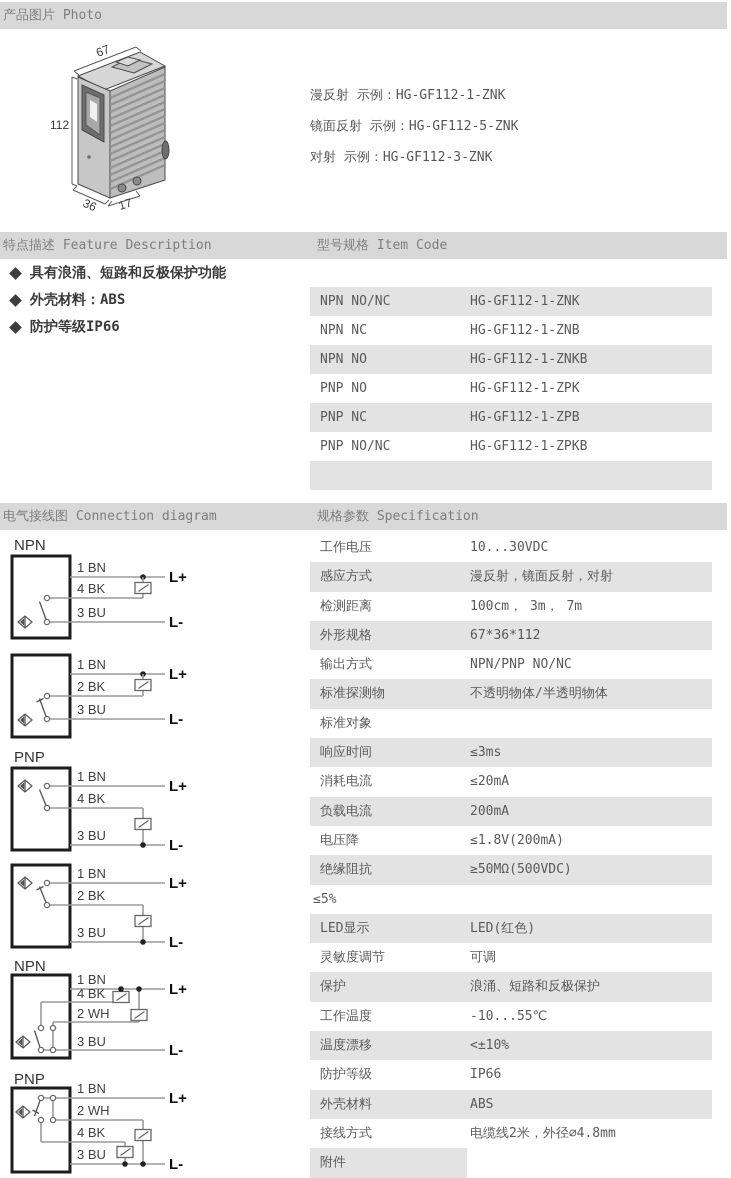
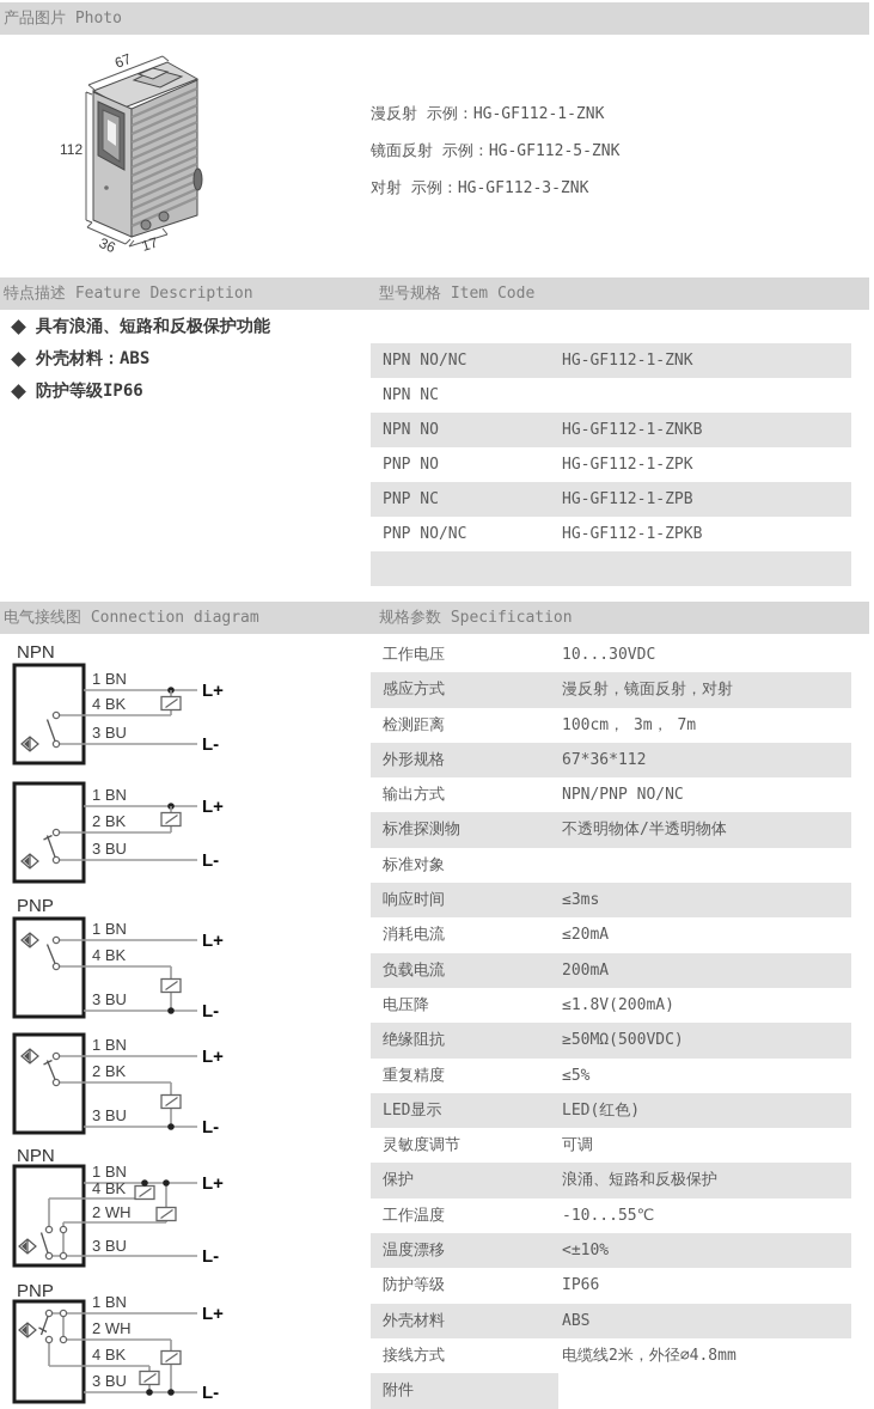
  产品图片 Photo
  112
  漫反射 示例：HG-GF112-1-ZNK
  镜面反射 示例：HG-GF112-5-ZNK
  对射 示例：HG-GF112-3-ZNK
  特点描述 Feature Description
  型号规格 Item Code
  具有浪涌、短路和反极保护功能
  外壳材料：ABS
  防护等级IP66
  NPN NO/NC
  HG-GF112-1-ZNK
  NPN NC
- HG-GF112-1-ZNB
  NPN NO
  HG-GF112-1-ZNKB
  PNP NO
  HG-GF112-1-ZPK
  PNP NC
  HG-GF112-1-ZPB
  PNP NO/NC
  HG-GF112-1-ZPKB
  电气接线图 Connection diagram
  规格参数 Specification
  NPN
  1 BN
  4 BK
  3 BU
  L+
  L-
  1 BN
  2 BK
  3 BU
  L+
  L-
  PNP
  1 BN
  4 BK
  3 BU
  L+
  L-
  1 BN
  2 BK
  3 BU
  L+
  L-
  NPN
  1 BN
  4 BK
  2 WH
  3 BU
  L+
  L-
  PNP
  1 BN
  2 WH
  4 BK
  3 BU
  L+
  L-
  工作电压
  10...30VDC
  感应方式
  漫反射，镜面反射，对射
  检测距离
  100cm， 3m， 7m
  外形规格
  67*36*112
  输出方式
  NPN/PNP NO/NC
  标准探测物
  不透明物体/半透明物体
  标准对象
  响应时间
  ≤3ms
  消耗电流
  ≤20mA
  负载电流
  200mA
  电压降
  ≤1.8V(200mA)
  绝缘阻抗
  ≥50MΩ(500VDC)
+ 重复精度
  ≤5%
  LED显示
  LED(红色)
  灵敏度调节
  可调
  保护
  浪涌、短路和反极保护
  工作温度
  -10...55℃
  温度漂移
  <±10%
  防护等级
  IP66
  外壳材料
  ABS
  接线方式
  电缆线2米，外径∅4.8mm
  附件
